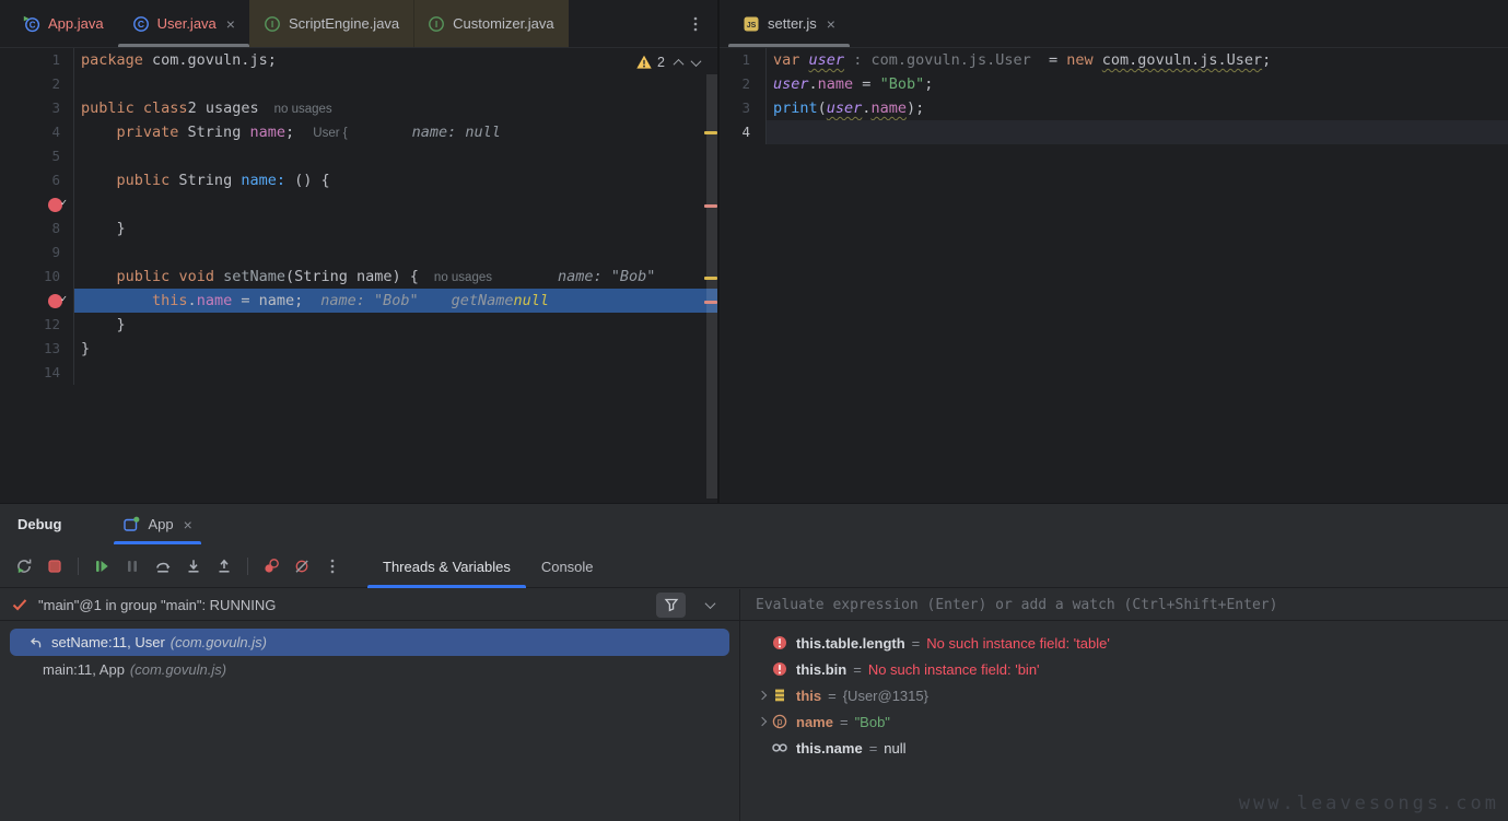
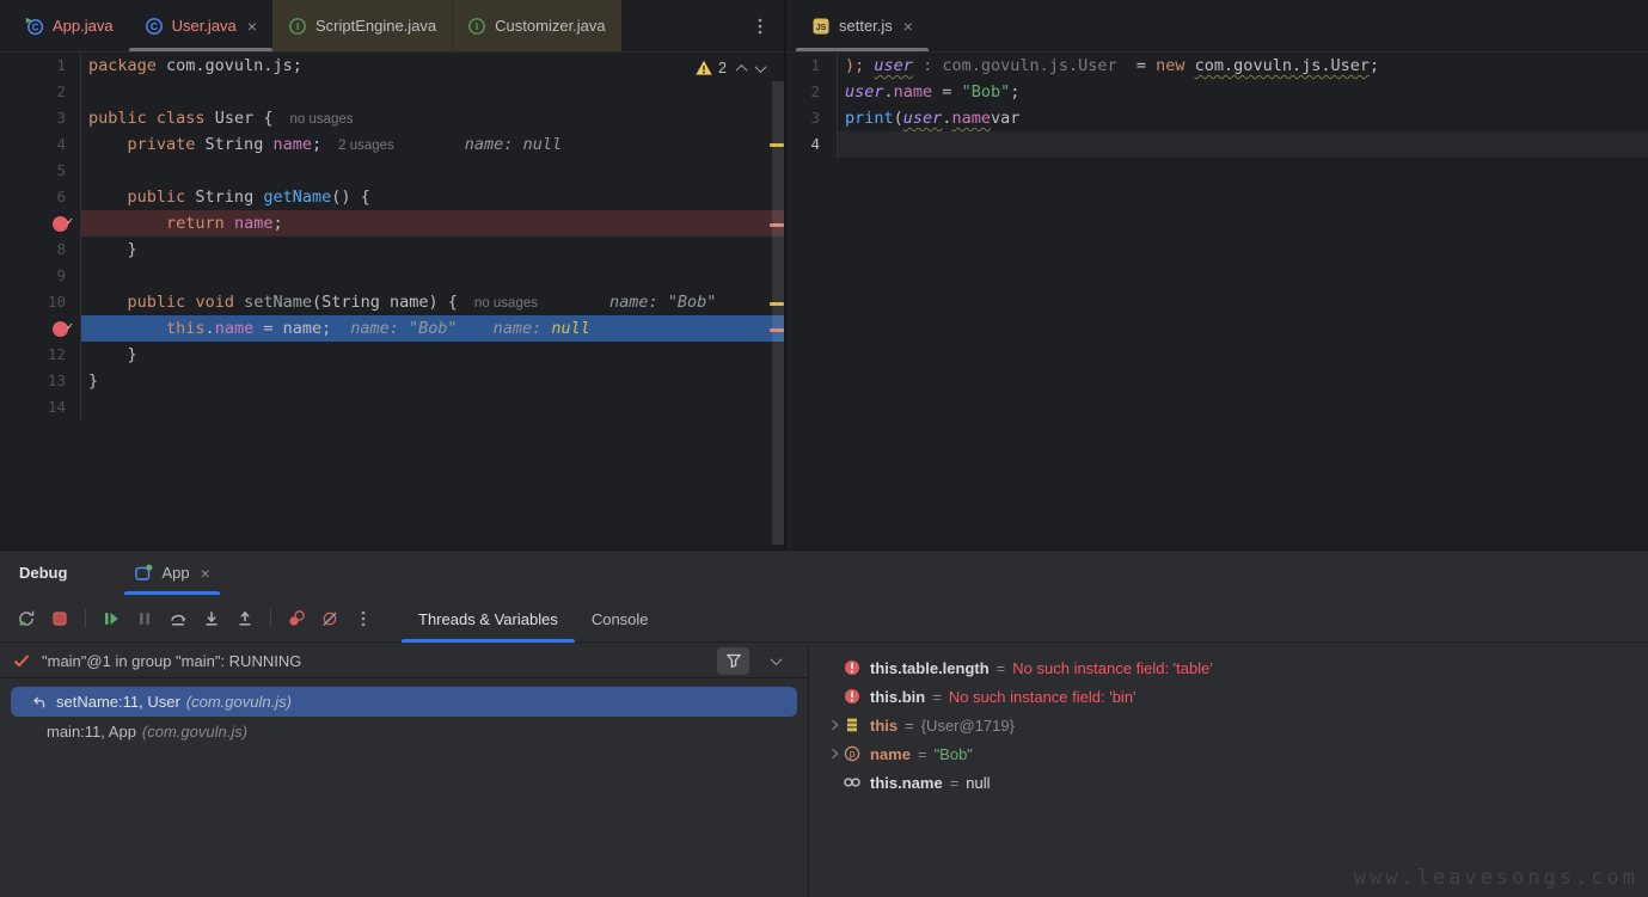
  C
  App.java
  C
  User.java
  ×
  I
  ScriptEngine.java
  I
  Customizer.java
  2
  1
  package com.govuln.js;
  2
  3
- public class2 usages no usages
+ public class User { no usages
  4
- private String name; User { name: null
+ private String name; 2 usages name: null
  5
  6
- public String name: () {
+ public String getName() {
+ return name;
  8
  }
  9
  10
  public void setName(String name) { no usages name: "Bob"
- this.name = name; name: "Bob" getNamenull
+ this.name = name; name: "Bob" name: null
  12
  }
  13
  }
  14
  setter.js
  ×
  1
- var user : com.govuln.js.User = new com.govuln.js.User;
+ ); user : com.govuln.js.User = new com.govuln.js.User;
  2
  user.name = "Bob";
  3
- print(user.name);
+ print(user.namevar
  4
  Debug
  App
  ×
  Threads & Variables
  Console
  "main"@1 in group "main": RUNNING
  setName:11, User
  (com.govuln.js)
  main:11, App
  (com.govuln.js)
- Evaluate expression (Enter) or add a watch (Ctrl+Shift+Enter)
  this.table.length
  =
  No such instance field: 'table'
  this.bin
  =
  No such instance field: 'bin'
  this
  =
- {User@1315}
+ {User@1719}
  p
  name
  =
  "Bob"
  this.name
  =
  null
  www.leavesongs.com
